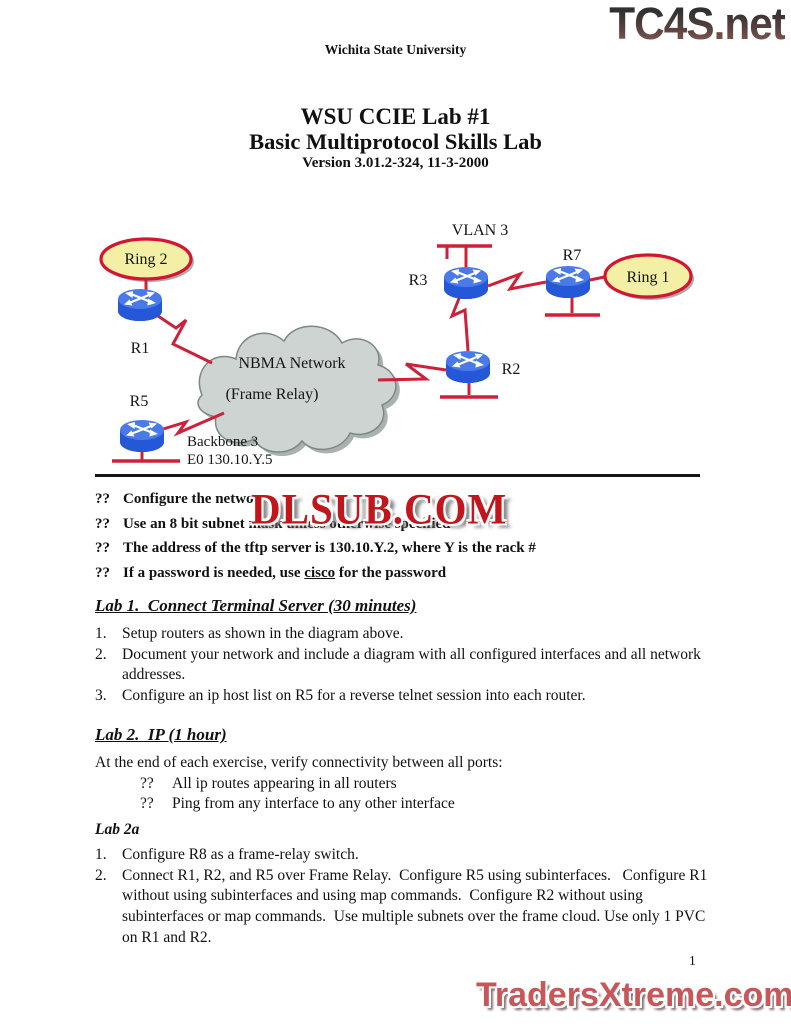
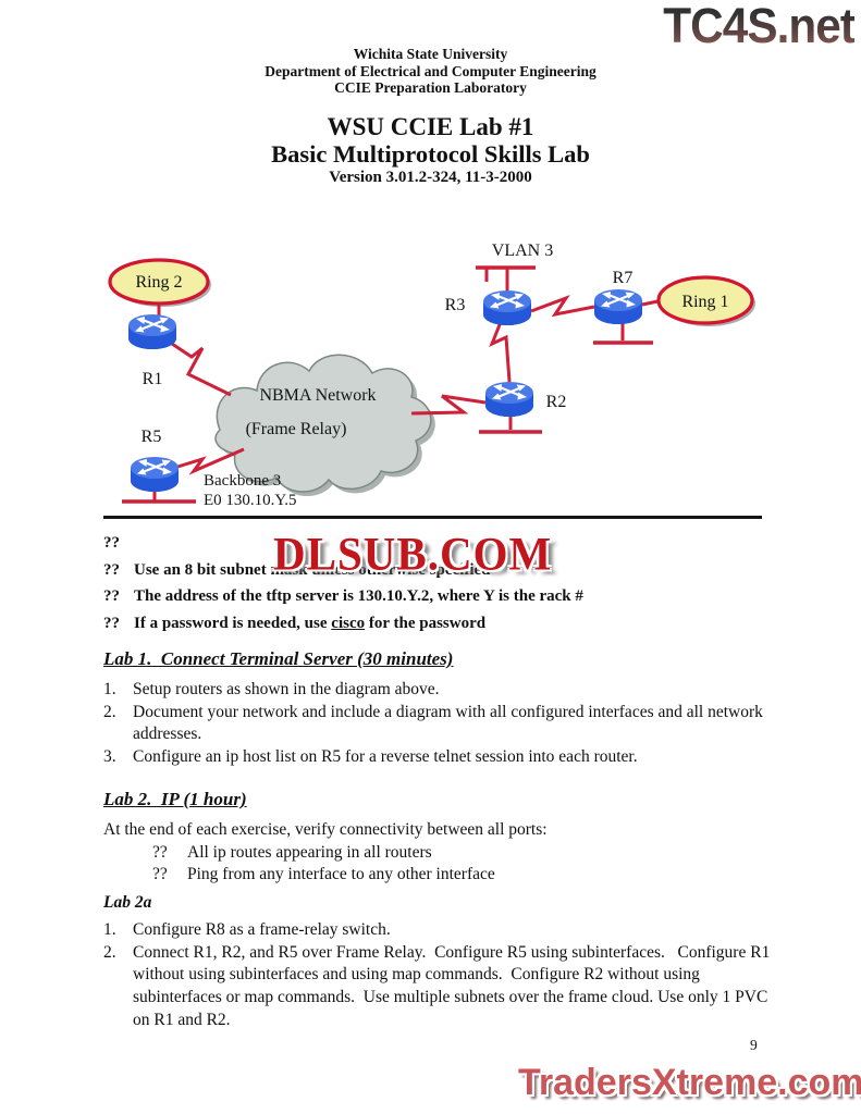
  TC4S.net
  Wichita State University
+ Department of Electrical and Computer Engineering
+ CCIE Preparation Laboratory
  WSU CCIE Lab #1
  Basic Multiprotocol Skills Lab
  Version 3.01.2-324, 11-3-2000
  Ring 2
  Ring 1
  R1
  R5
  R3
  R7
  R2
  VLAN 3
  NBMA Network
  (Frame Relay)
  Backbone 3
  E0 130.10.Y.5
  ??
- Configure the networ
  ??
  Use an 8 bit subnet mask unless otherwise specified
  ??
  The address of the tftp server is 130.10.Y.2, where Y is the rack #
  ??
  If a password is needed, use cisco for the password
  DLSUB.COM
  Lab 1. Connect Terminal Server (30 minutes)
  1.
  Setup routers as shown in the diagram above.
  2.
  Document your network and include a diagram with all configured interfaces and all network addresses.
  3.
  Configure an ip host list on R5 for a reverse telnet session into each router.
  Lab 2. IP (1 hour)
  At the end of each exercise, verify connectivity between all ports:
  ??
  All ip routes appearing in all routers
  ??
  Ping from any interface to any other interface
  Lab 2a
  1.
  Configure R8 as a frame-relay switch.
  2.
  Connect R1, R2, and R5 over Frame Relay. Configure R5 using subinterfaces. Configure R1 without using subinterfaces and using map commands. Configure R2 without using subinterfaces or map commands. Use multiple subnets over the frame cloud. Use only 1 PVC on R1 and R2.
- 1
+ 9
  TradersXtreme.com
